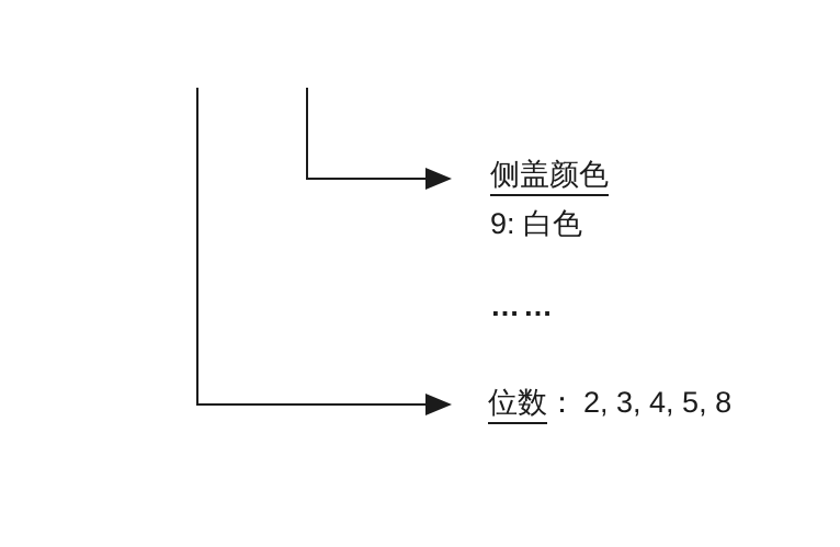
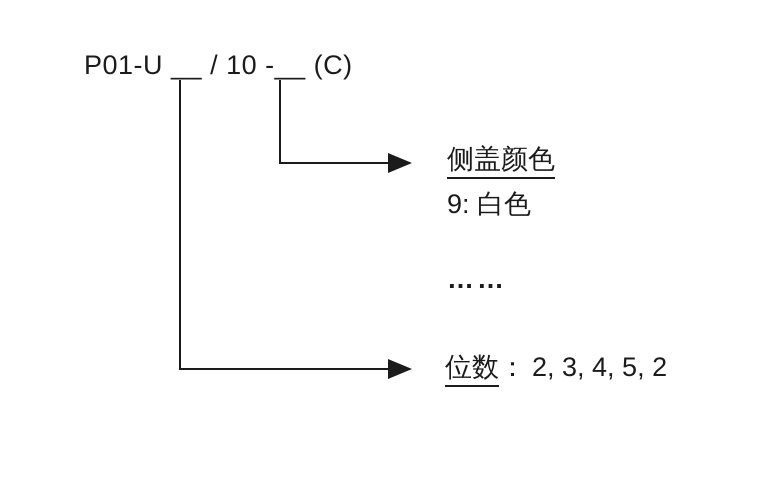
+ P01-U __ / 10 -__ (C)
  侧盖颜色
  9: 白色
  ……
- 位数： 2, 3, 4, 5, 8
+ 位数： 2, 3, 4, 5, 2
